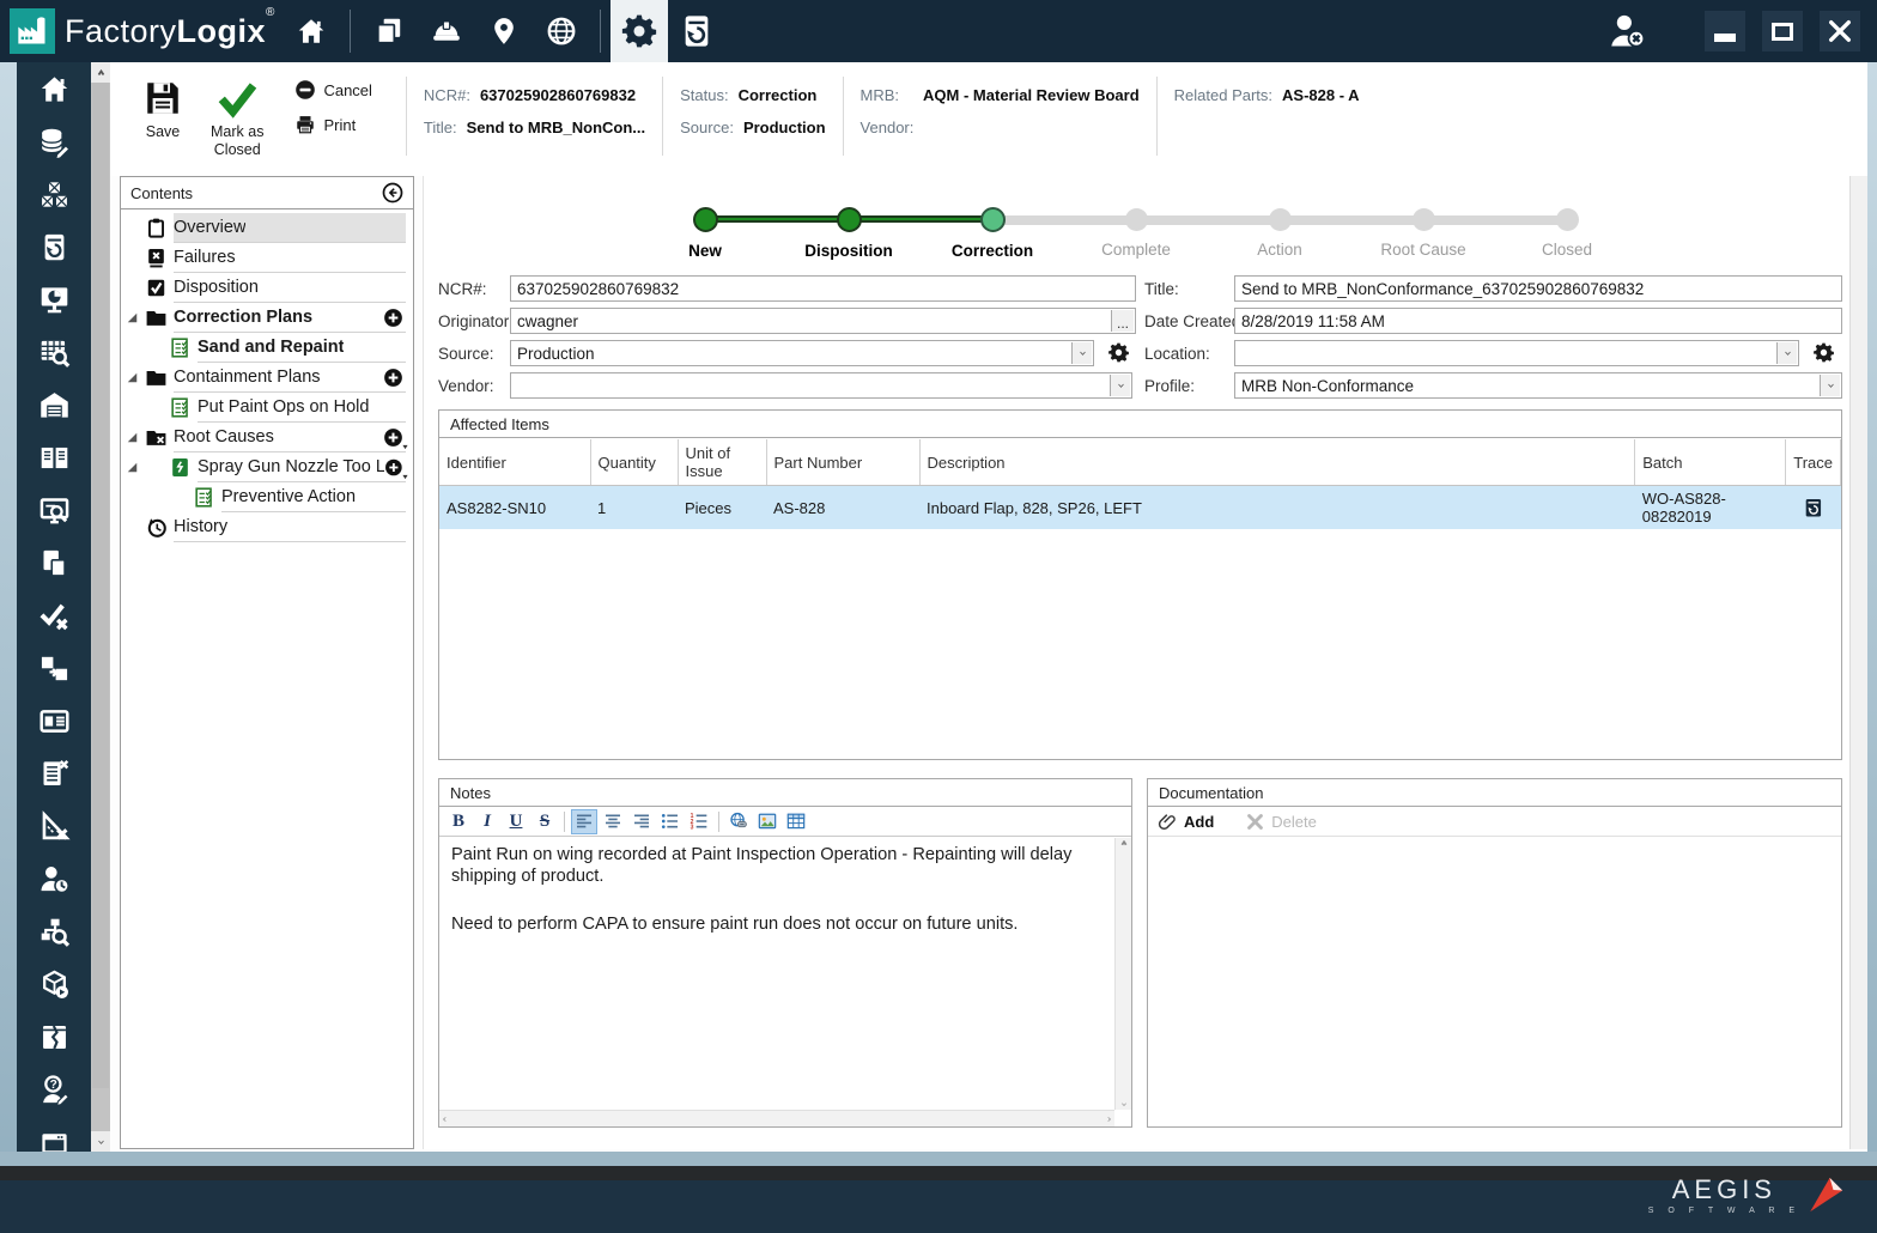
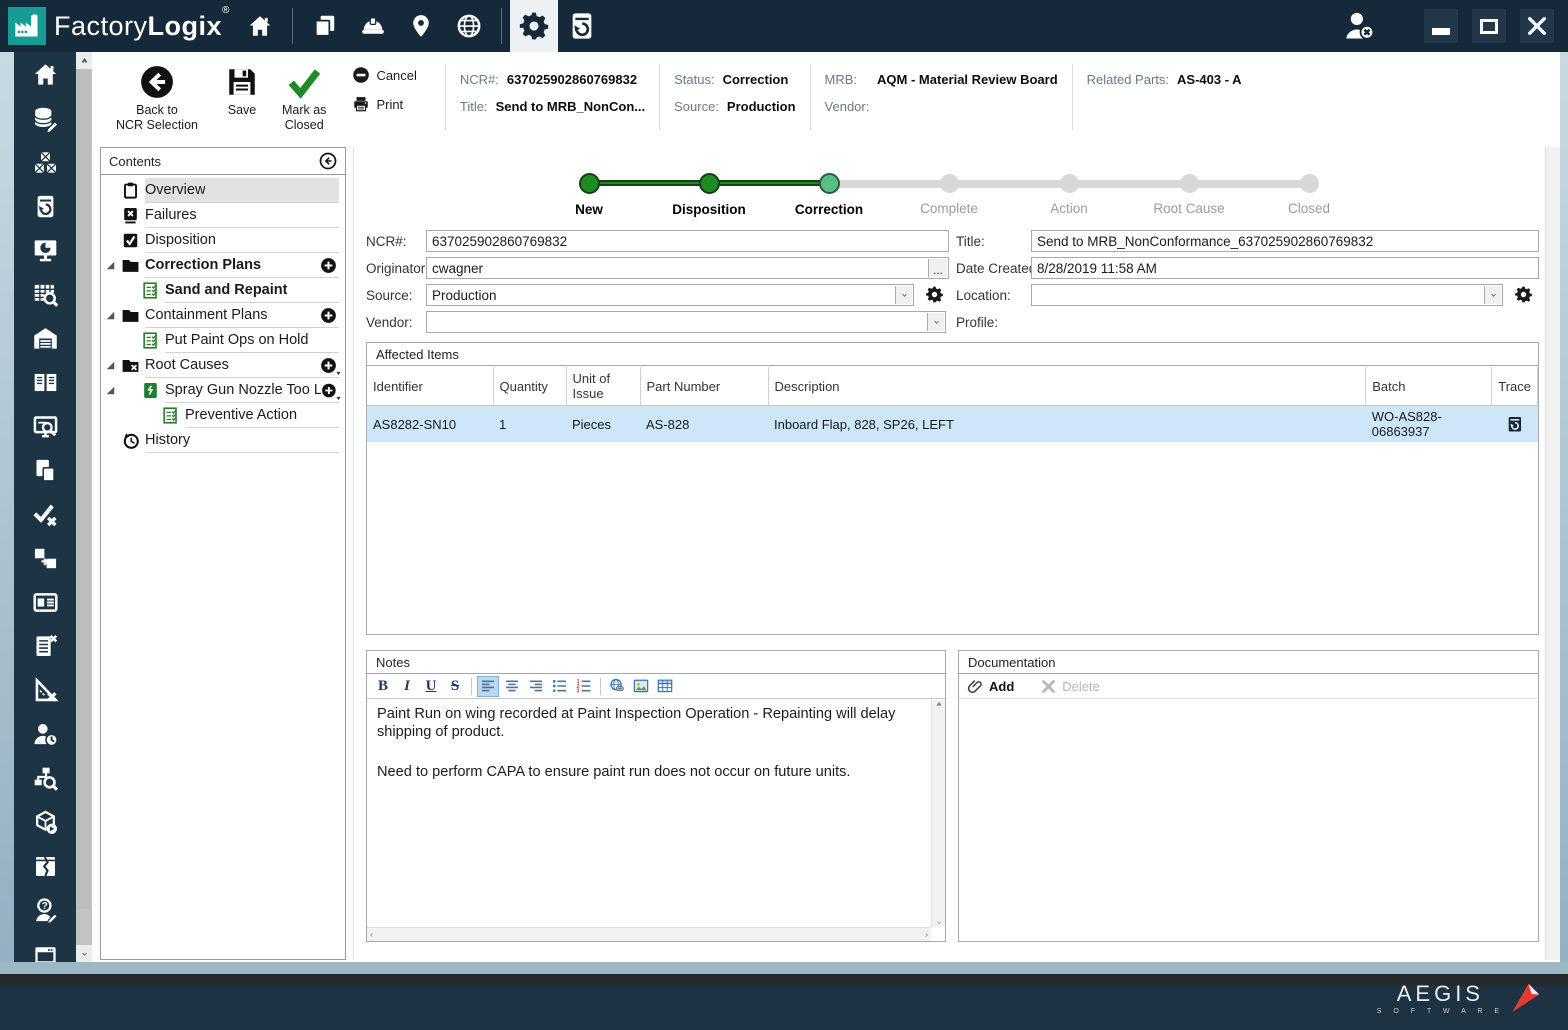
  FactoryLogix®
  ?
+ Back to
+ NCR Selection
  Save
  Mark as
  Closed
  Cancel
  Print
  NCR#:
  637025902860769832
  Title:
  Send to MRB_NonCon...
  Status:
  Correction
  Source:
  Production
  MRB:
  AQM - Material Review Board
  Vendor:
  Related Parts:
- AS-828 - A
+ AS-403 - A
  Contents
  Overview
  Failures
  Disposition
  Correction Plans
  Sand and Repaint
  Containment Plans
  Put Paint Ops on Hold
  Root Causes
  Spray Gun Nozzle Too L
  Preventive Action
  History
  New
  Disposition
  Correction
  Complete
  Action
  Root Cause
  Closed
  NCR#:
  637025902860769832
  Originator
  cwagner
  ...
  Source:
  Production
  Vendor:
  Title:
  Send to MRB_NonConformance_637025902860769832
  Date Create
  8/28/2019 11:58 AM
  Location:
  Profile:
- MRB Non-Conformance
  Affected Items
  Identifier	Quantity	Unit of Issue	Part Number	Description	Batch	Trace
- AS8282-SN10	1	Pieces	AS-828	Inboard Flap, 828, SP26, LEFT	WO-AS828-08282019
+ AS8282-SN10	1	Pieces	AS-828	Inboard Flap, 828, SP26, LEFT	WO-AS828-06863937
  Notes
  B
  I
  U
  S
  Paint Run on wing recorded at Paint Inspection Operation - Repainting will delay shipping of product.
  Need to perform CAPA to ensure paint run does not occur on future units.
  Documentation
  Add
  Delete
  AEGIS
